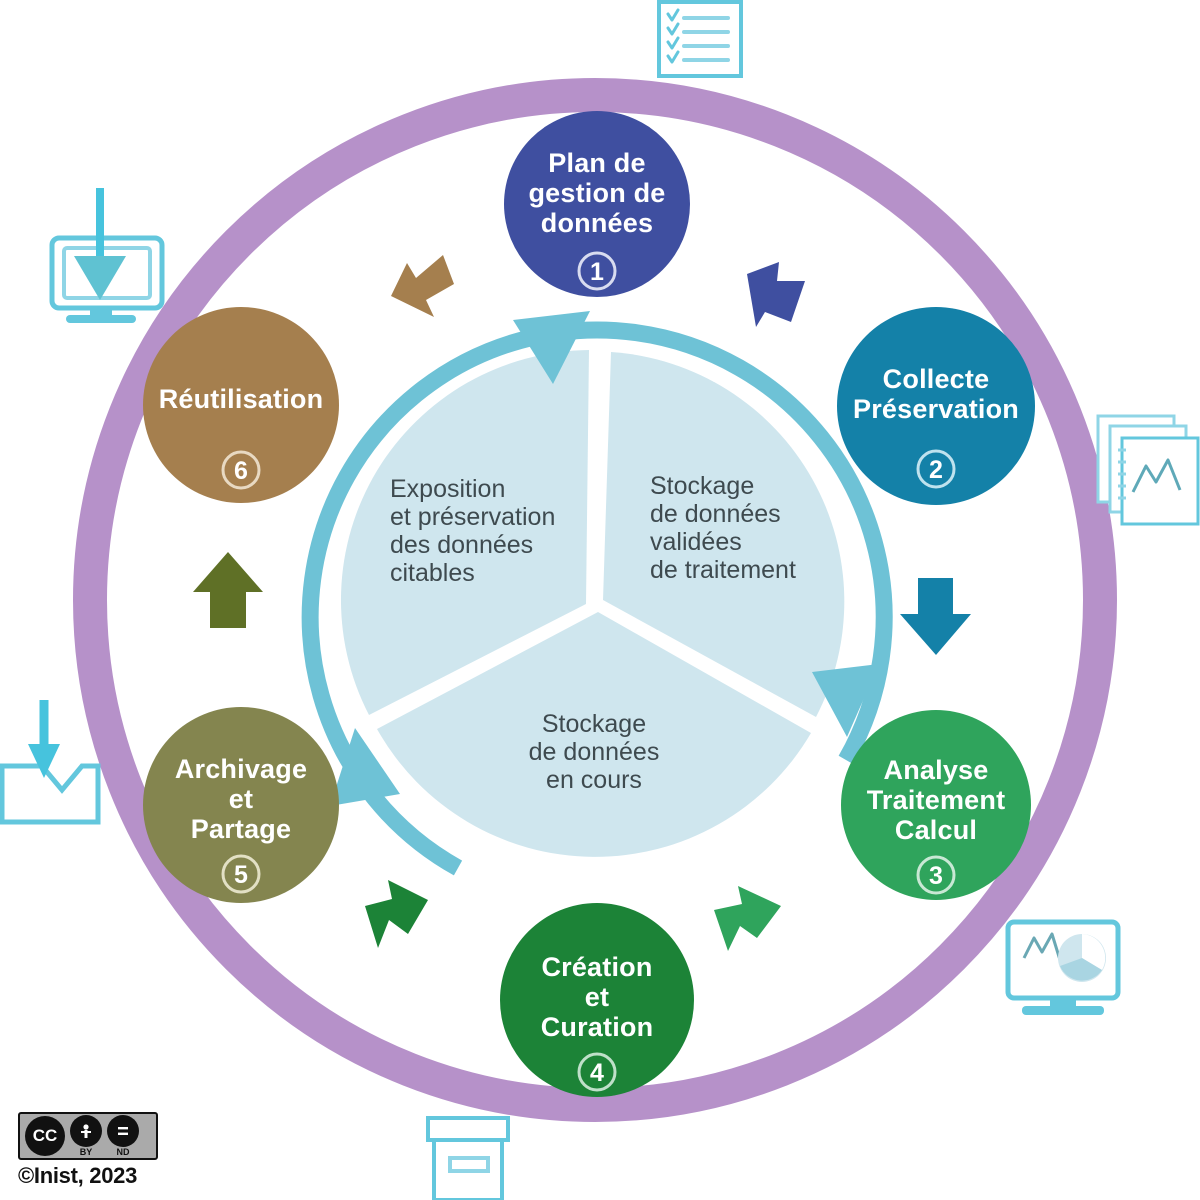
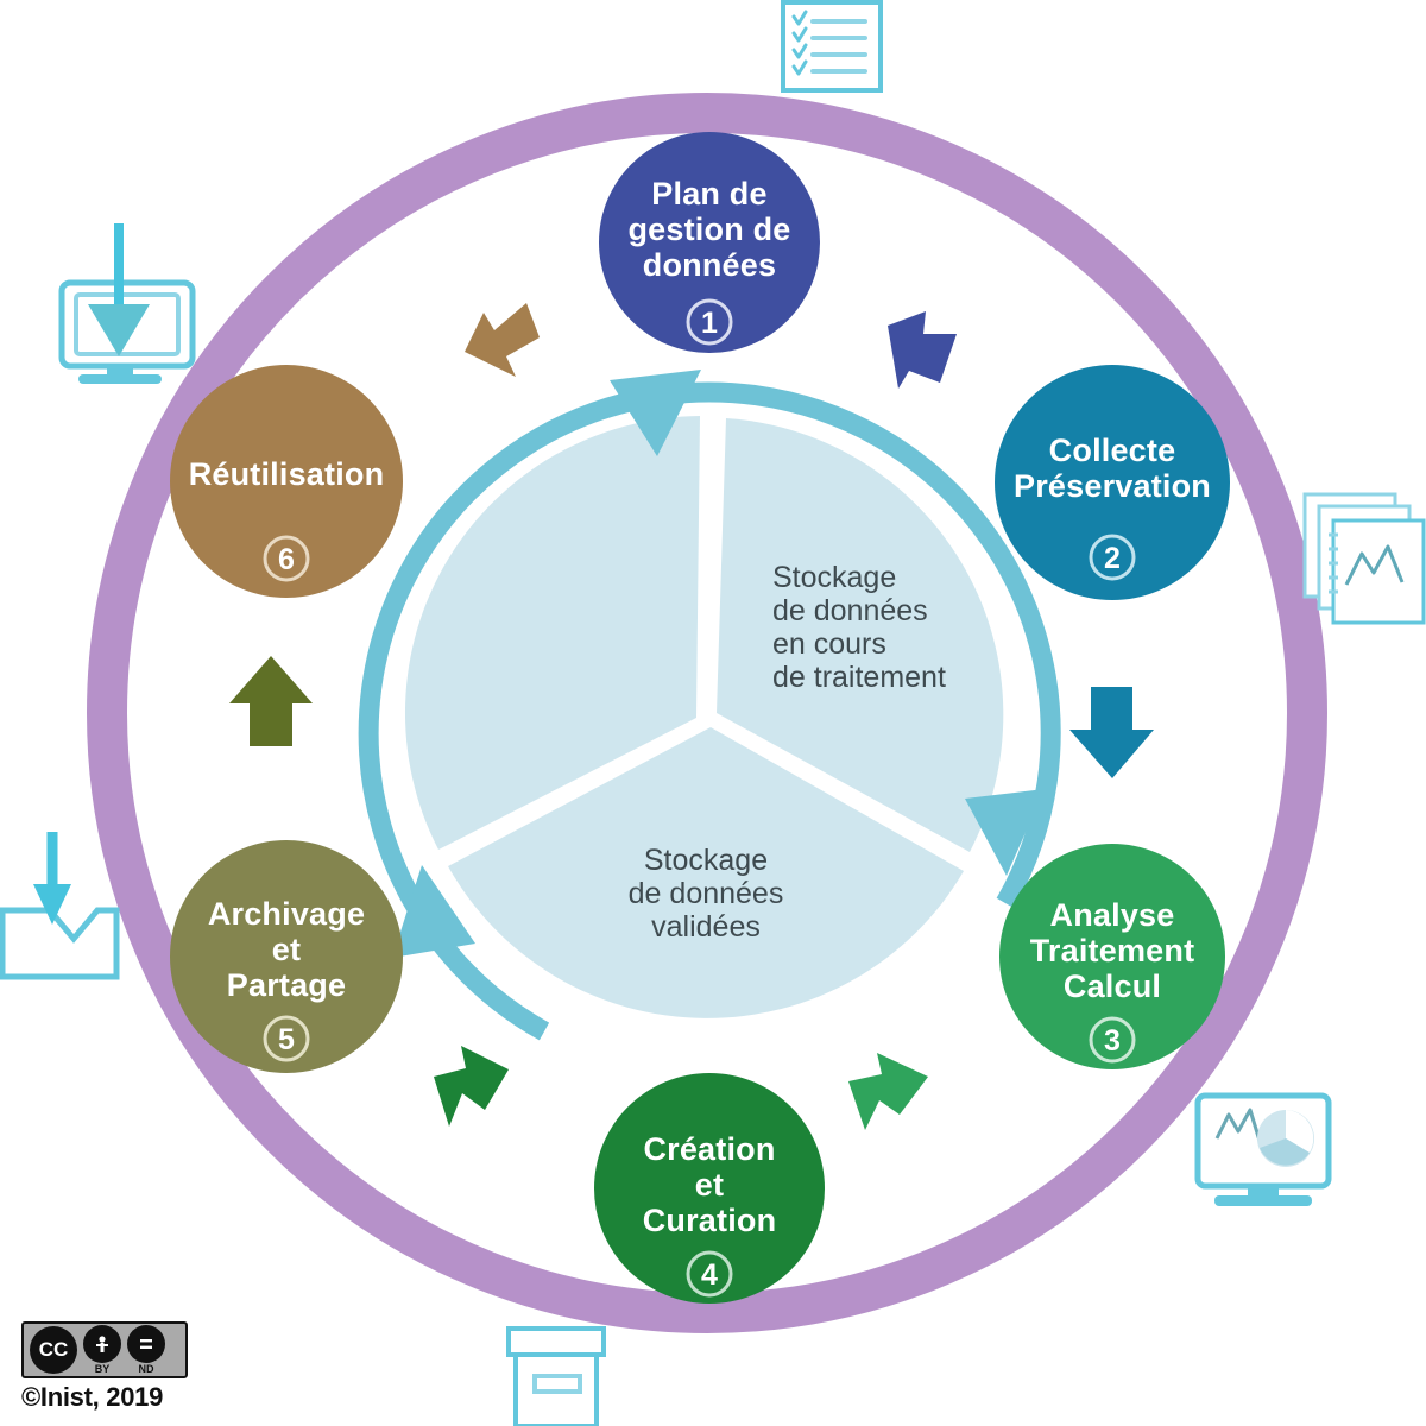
  Stockage
  de données
- validées
+ en cours
  de traitement
  Stockage
  de données
- en cours
+ validées
- Exposition
- et préservation
- des données
- citables
  Plan de
  gestion de
  données
  1
  Collecte
  Préservation
  2
  Analyse
  Traitement
  Calcul
  3
  Création
  et
  Curation
  4
  Archivage
  et
  Partage
  5
  Réutilisation
  6
  CC
  BY
  ND
- ©Inist, 2023
+ ©Inist, 2019
